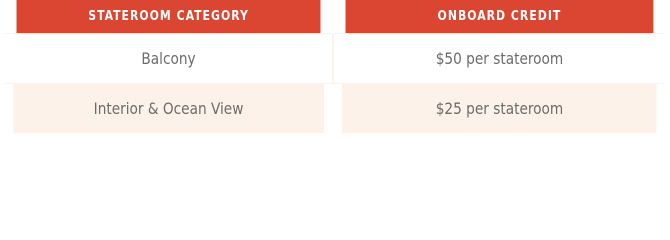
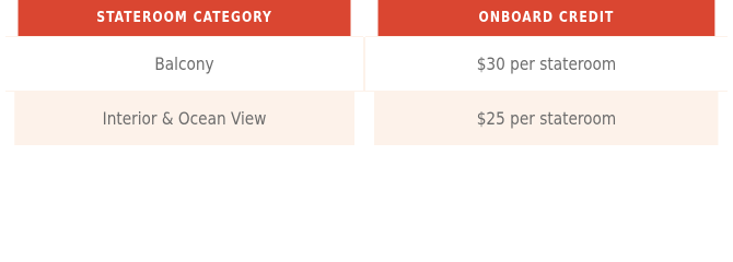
  STATEROOM CATEGORY	ONBOARD CREDIT
- Balcony	$50 per stateroom
+ Balcony	$30 per stateroom
  Interior & Ocean View	$25 per stateroom
